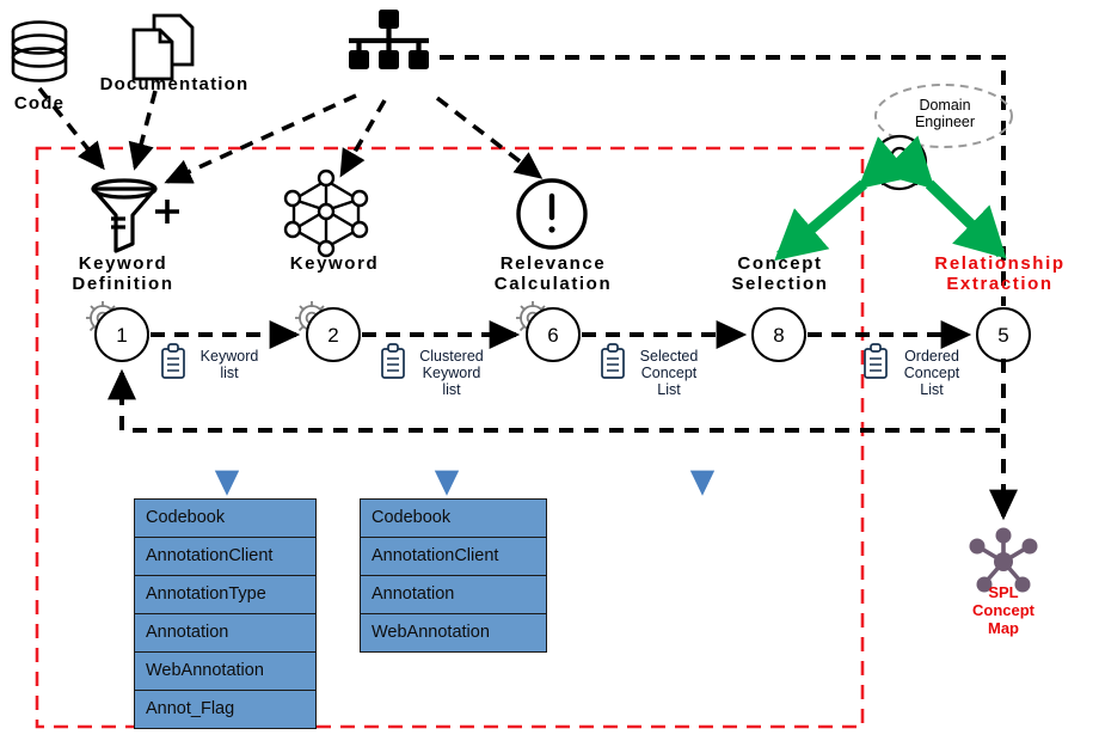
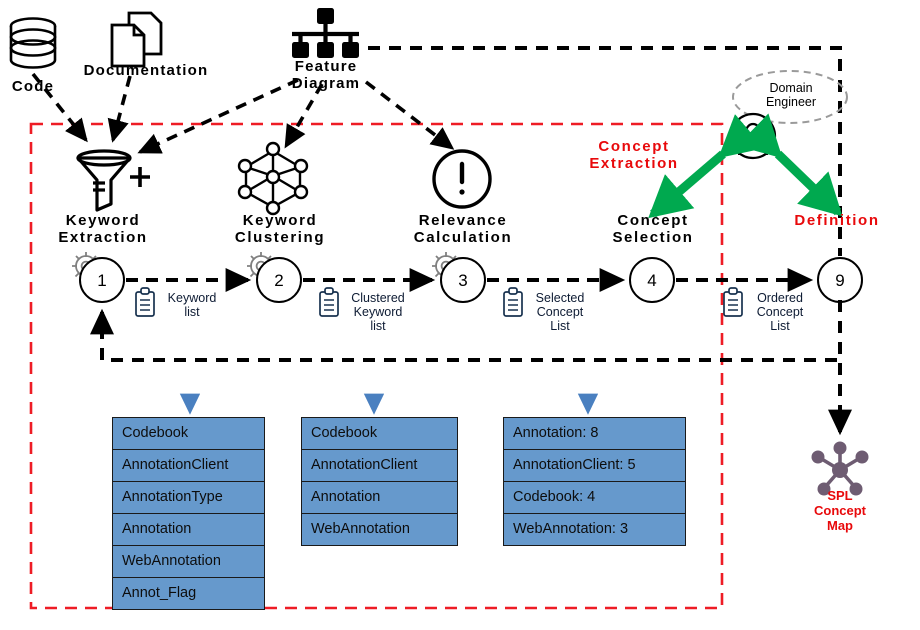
  Code
  Documentation
+ Feature
+ Diagram
  Domain
  Engineer
  Keyword
- Definition
+ Extraction
  Keyword
+ Clustering
  Relevance
  Calculation
  Concept
  Selection
- Relationship
- Extraction
+ Definition
+ Concept Extraction
  1
  2
- 6
+ 3
- 8
+ 4
- 5
+ 9
  Keyword
  list
  Clustered
  Keyword
  list
  Selected
  Concept
  List
  Ordered
  Concept
  List
  SPL
  Concept
  Map
  Codebook
  AnnotationClient
  AnnotationType
  Annotation
  WebAnnotation
  Annot_Flag
  Codebook
  AnnotationClient
  Annotation
  WebAnnotation
+ Annotation: 8
+ AnnotationClient: 5
+ Codebook: 4
+ WebAnnotation: 3
